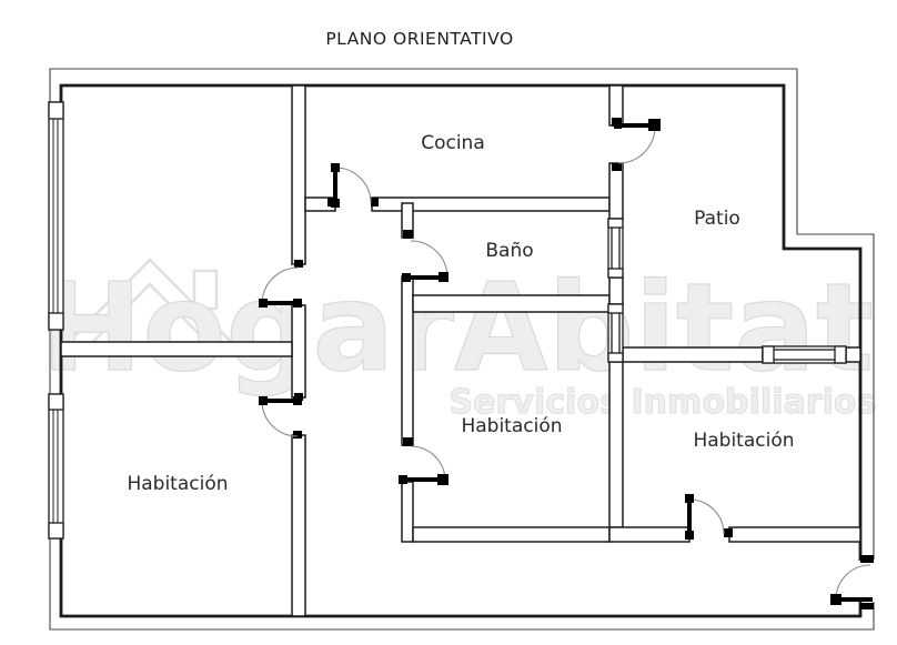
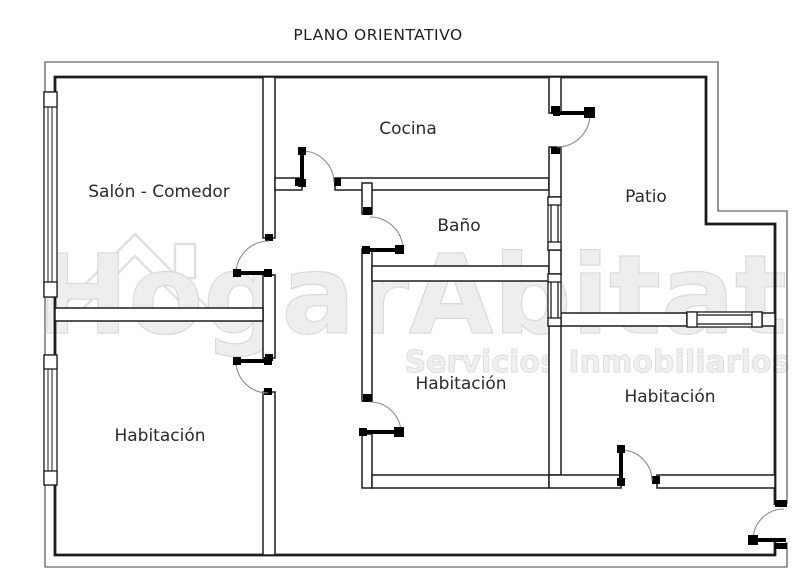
  HogarAbitat
  Servicio Inmobiliarios
+ Salón - Comedor
  Cocina
  Baño
  Patio
  Habitación
  Habitación
  Habitación
  PLANO ORIENTATIVO
